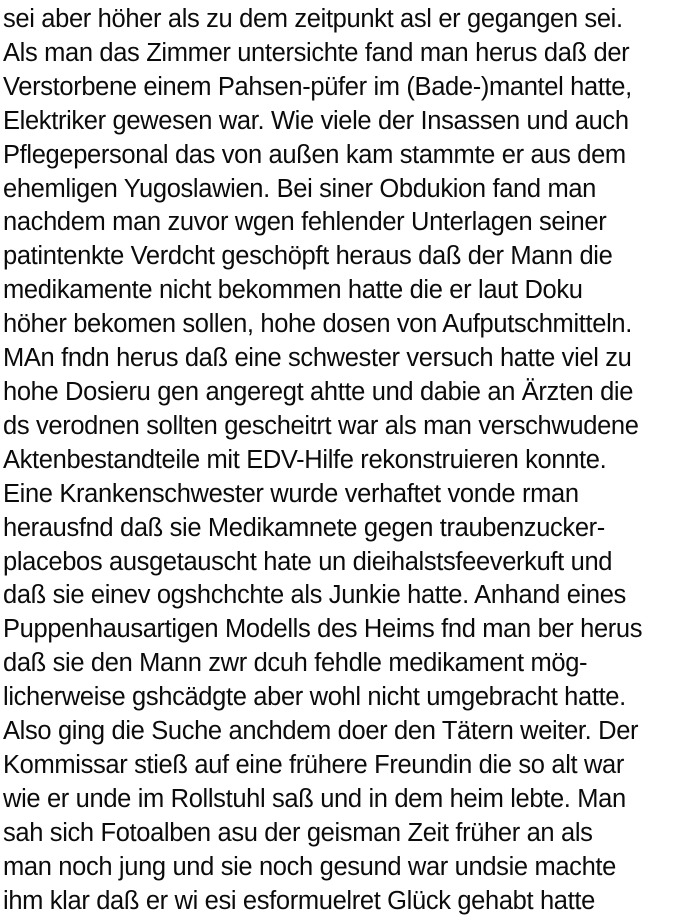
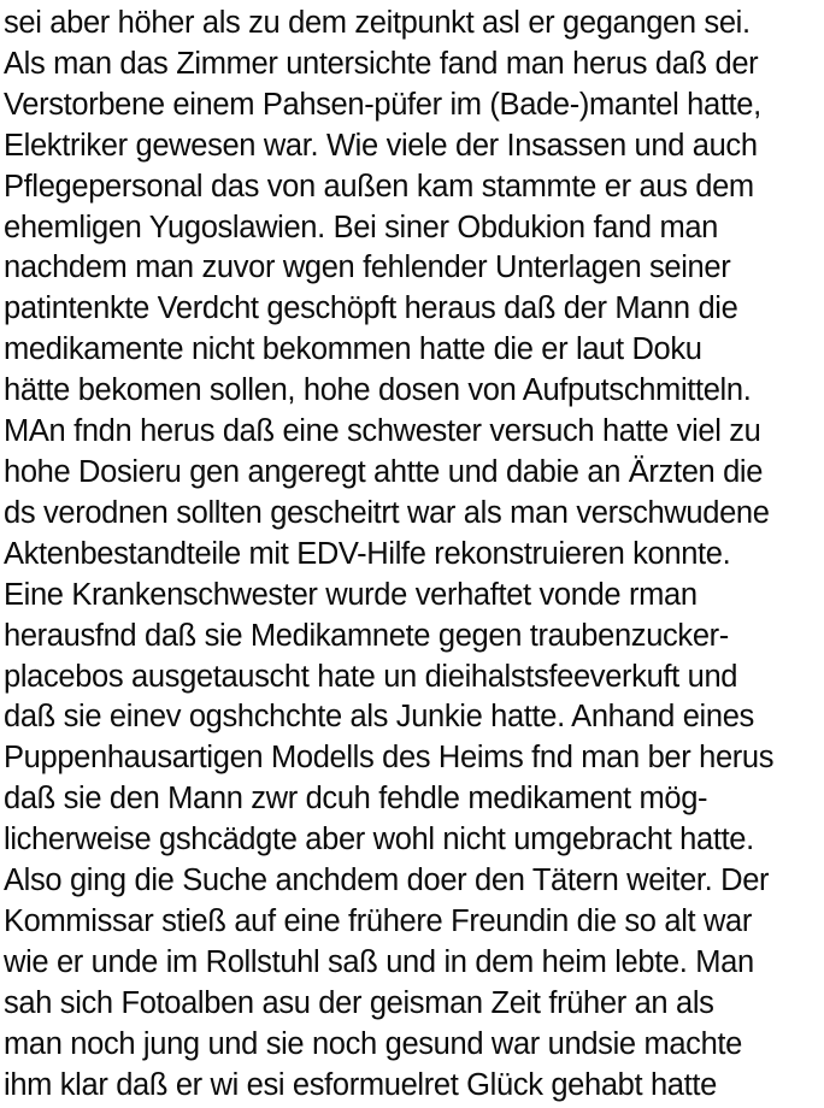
  sei aber höher als zu dem zeitpunkt asl er gegangen sei.
  Als man das Zimmer untersichte fand man herus daß der
  Verstorbene einem Pahsen-püfer im (Bade-)mantel hatte,
  Elektriker gewesen war. Wie viele der Insassen und auch
  Pflegepersonal das von außen kam stammte er aus dem
  ehemligen Yugoslawien. Bei siner Obdukion fand man
  nachdem man zuvor wgen fehlender Unterlagen seiner
  patintenkte Verdcht geschöpft heraus daß der Mann die
  medikamente nicht bekommen hatte die er laut Doku
- höher bekomen sollen, hohe dosen von Aufputschmitteln.
+ hätte bekomen sollen, hohe dosen von Aufputschmitteln.
  MAn fndn herus daß eine schwester versuch hatte viel zu
  hohe Dosieru gen angeregt ahtte und dabie an Ärzten die
  ds verodnen sollten gescheitrt war als man verschwudene
  Aktenbestandteile mit EDV-Hilfe rekonstruieren konnte.
  Eine Krankenschwester wurde verhaftet vonde rman
  herausfnd daß sie Medikamnete gegen traubenzucker-
  placebos ausgetauscht hate un dieihalstsfeeverkuft und
  daß sie einev ogshchchte als Junkie hatte. Anhand eines
  Puppenhausartigen Modells des Heims fnd man ber herus
  daß sie den Mann zwr dcuh fehdle medikament mög-
  licherweise gshcädgte aber wohl nicht umgebracht hatte.
  Also ging die Suche anchdem doer den Tätern weiter. Der
  Kommissar stieß auf eine frühere Freundin die so alt war
  wie er unde im Rollstuhl saß und in dem heim lebte. Man
  sah sich Fotoalben asu der geisman Zeit früher an als
  man noch jung und sie noch gesund war undsie machte
  ihm klar daß er wi esi esformuelret Glück gehabt hatte
